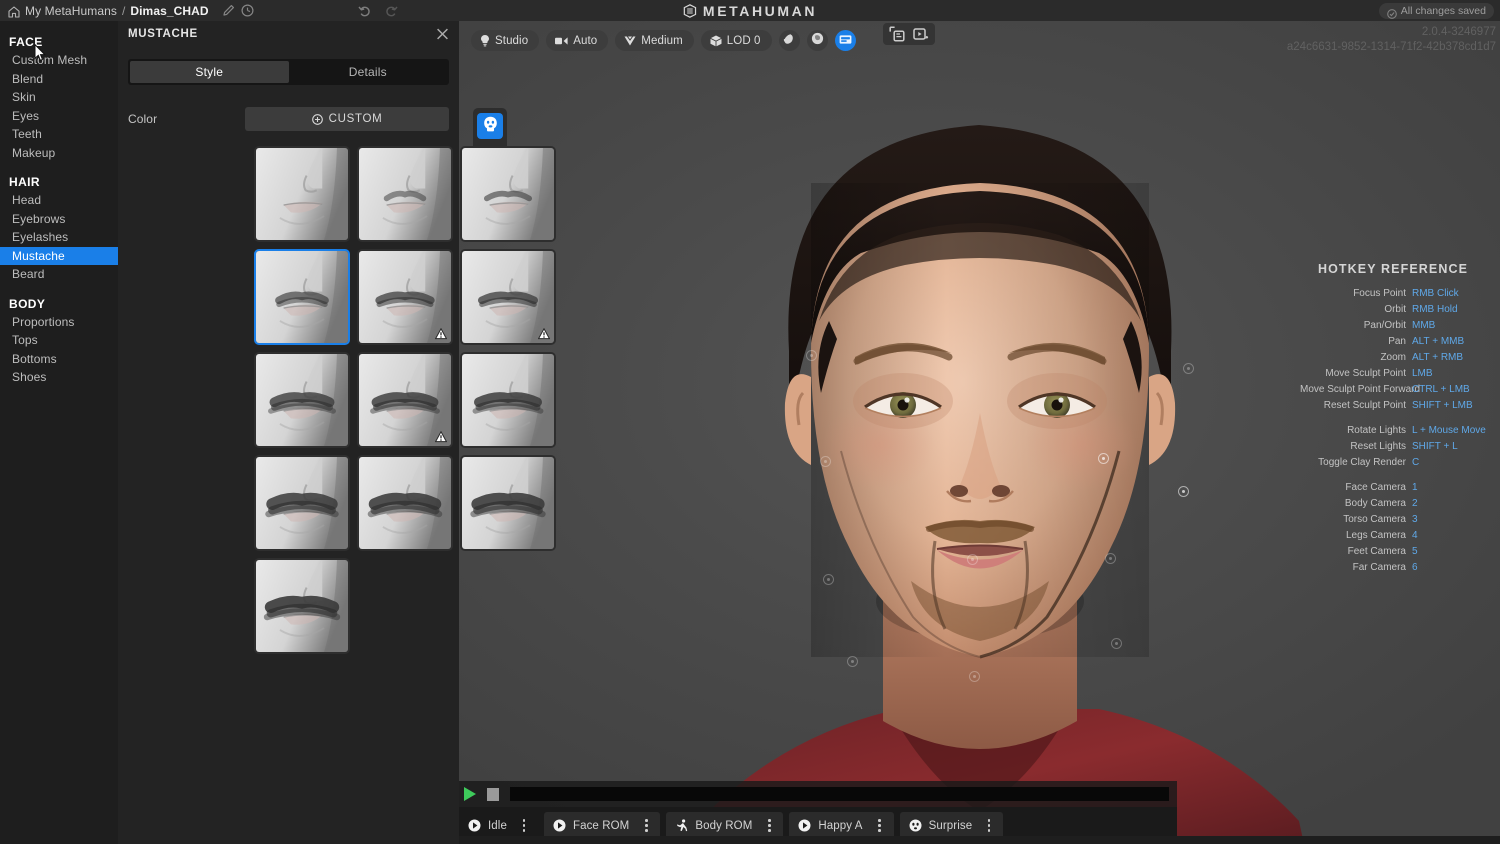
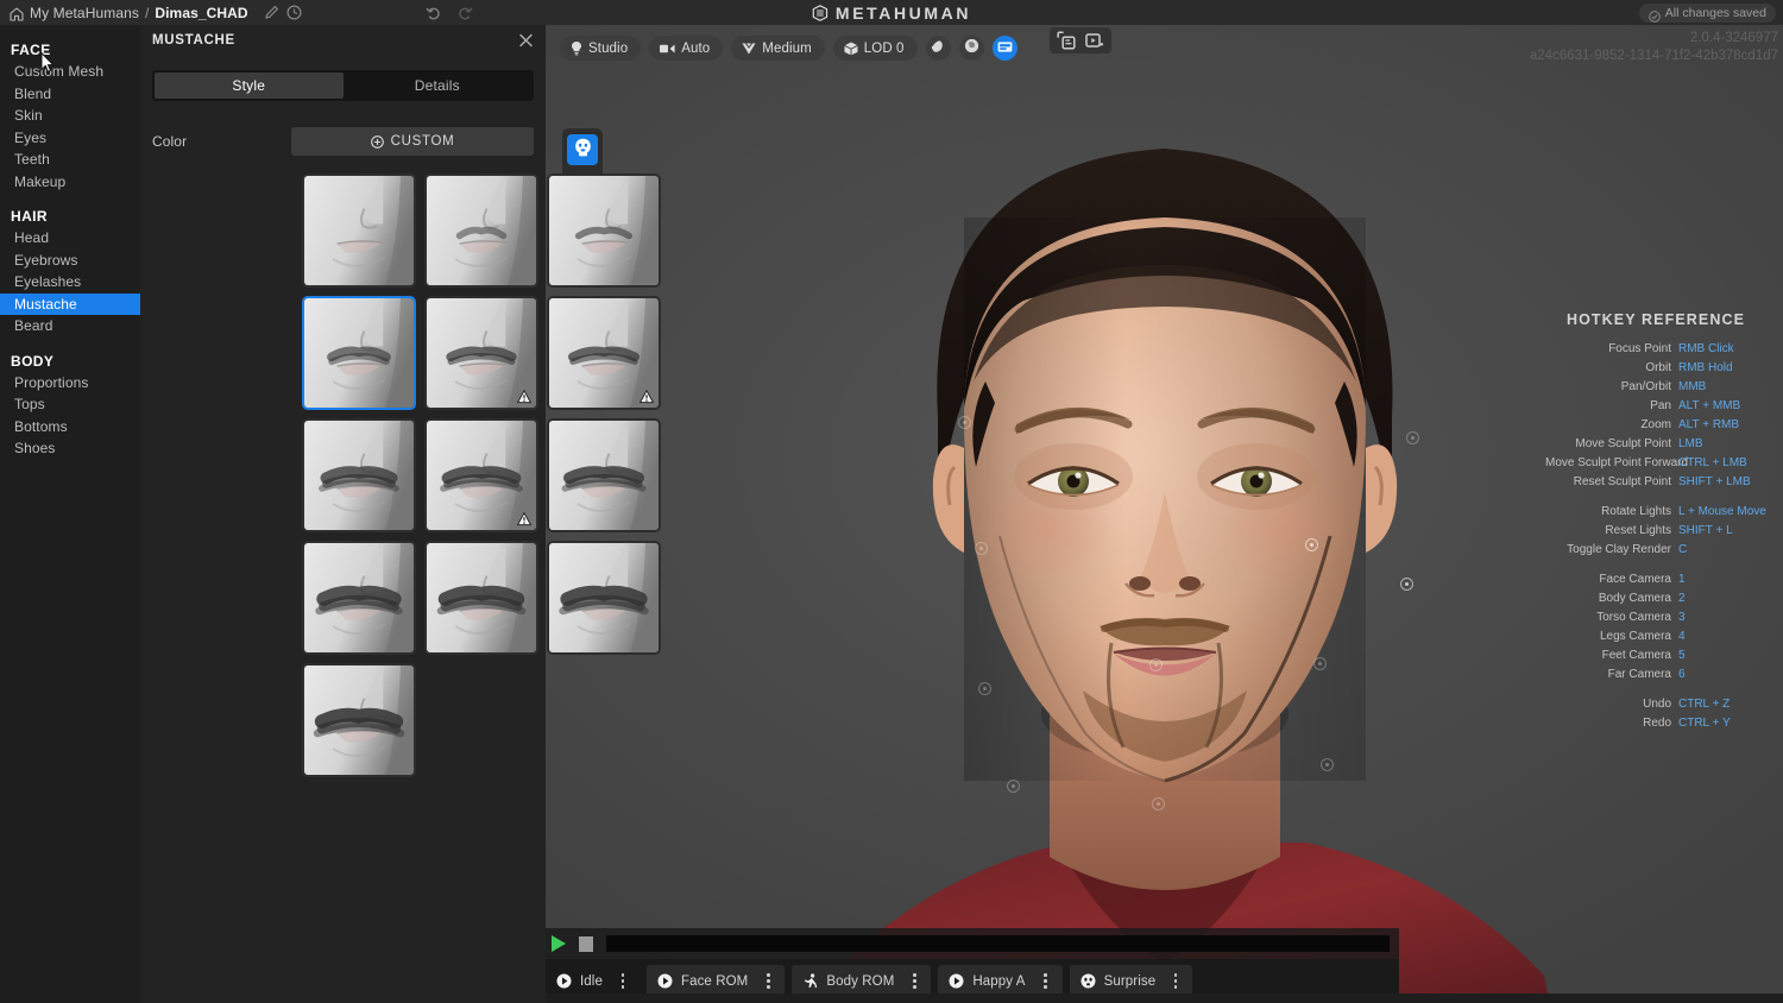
  Studio
  Auto
  Medium
  LOD 0
  2.0.4-3246977
  a24c6631-9852-1314-71f2-42b378cd1d7
  HOTKEY REFERENCE
  Focus Point
  RMB Click
  Orbit
  RMB Hold
  Pan/Orbit
  MMB
  Pan
  ALT + MMB
  Zoom
  ALT + RMB
  Move Sculpt Point
  LMB
  Move Sculpt Point Forwa
  CTRL + LMB
  Reset Sculpt Point
  SHIFT + LMB
  Rotate Lights
  L + Mouse Move
  Reset Lights
  SHIFT + L
  Toggle Clay Render
  C
  Face Camera
  1
  Body Camera
  2
  Torso Camera
  3
  Legs Camera
  4
  Feet Camera
  5
  Far Camera
  6
+ Undo
+ CTRL + Z
+ Redo
+ CTRL + Y
  Idle
  Face ROM
  Body ROM
  Happy A
  Surprise
  MUSTACHE
  Style
  Details
  Color
  CUSTOM
  FACE
  Custm Mesh
  Blend
  Skin
  Eyes
  Teeth
  Makeup
  HAIR
  Head
  Eyebrows
  Eyelashes
  Mustache
  Beard
  BODY
  Proportions
  Tops
  Bottoms
  Shoes
  My MetaHumans
  /
  Dimas_CHAD
  METAHUMAN
  All changes saved
